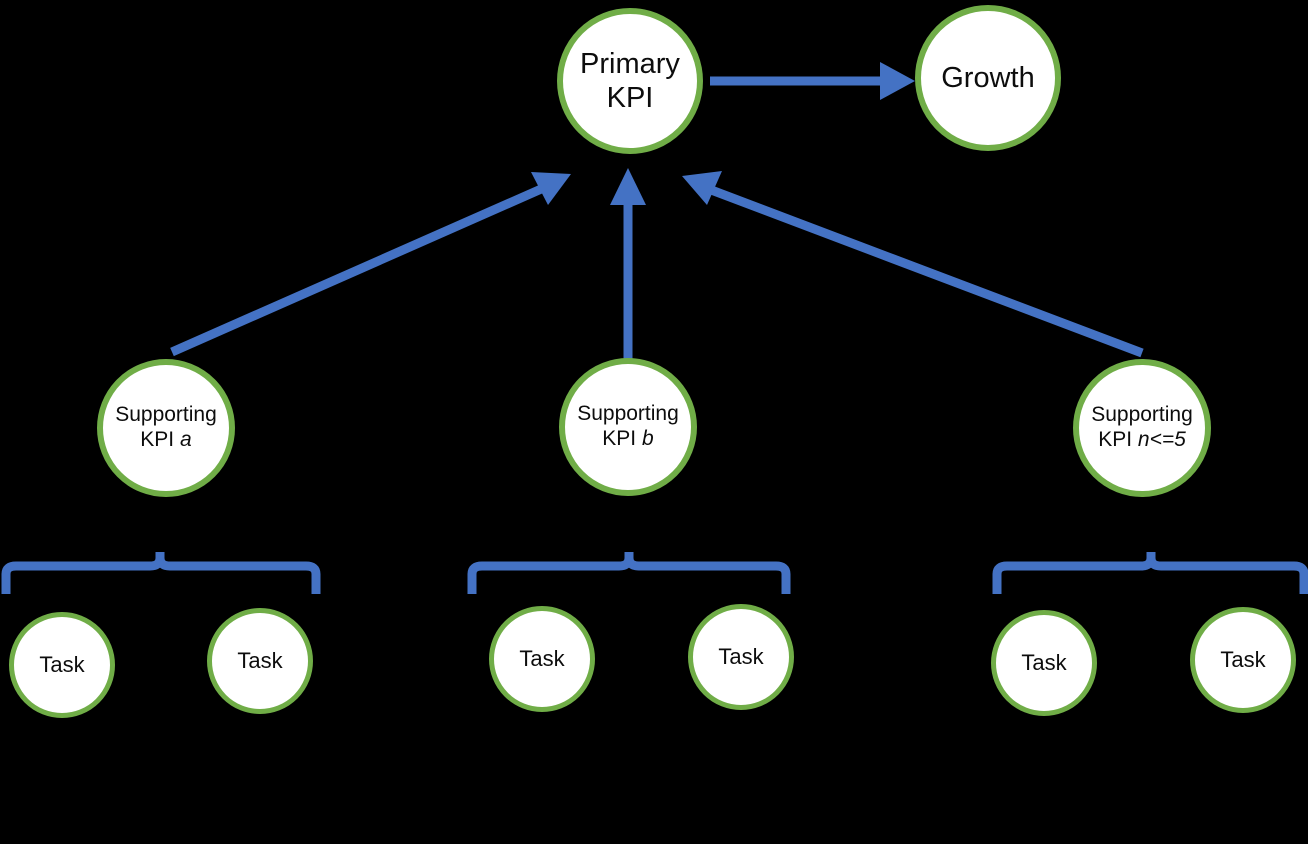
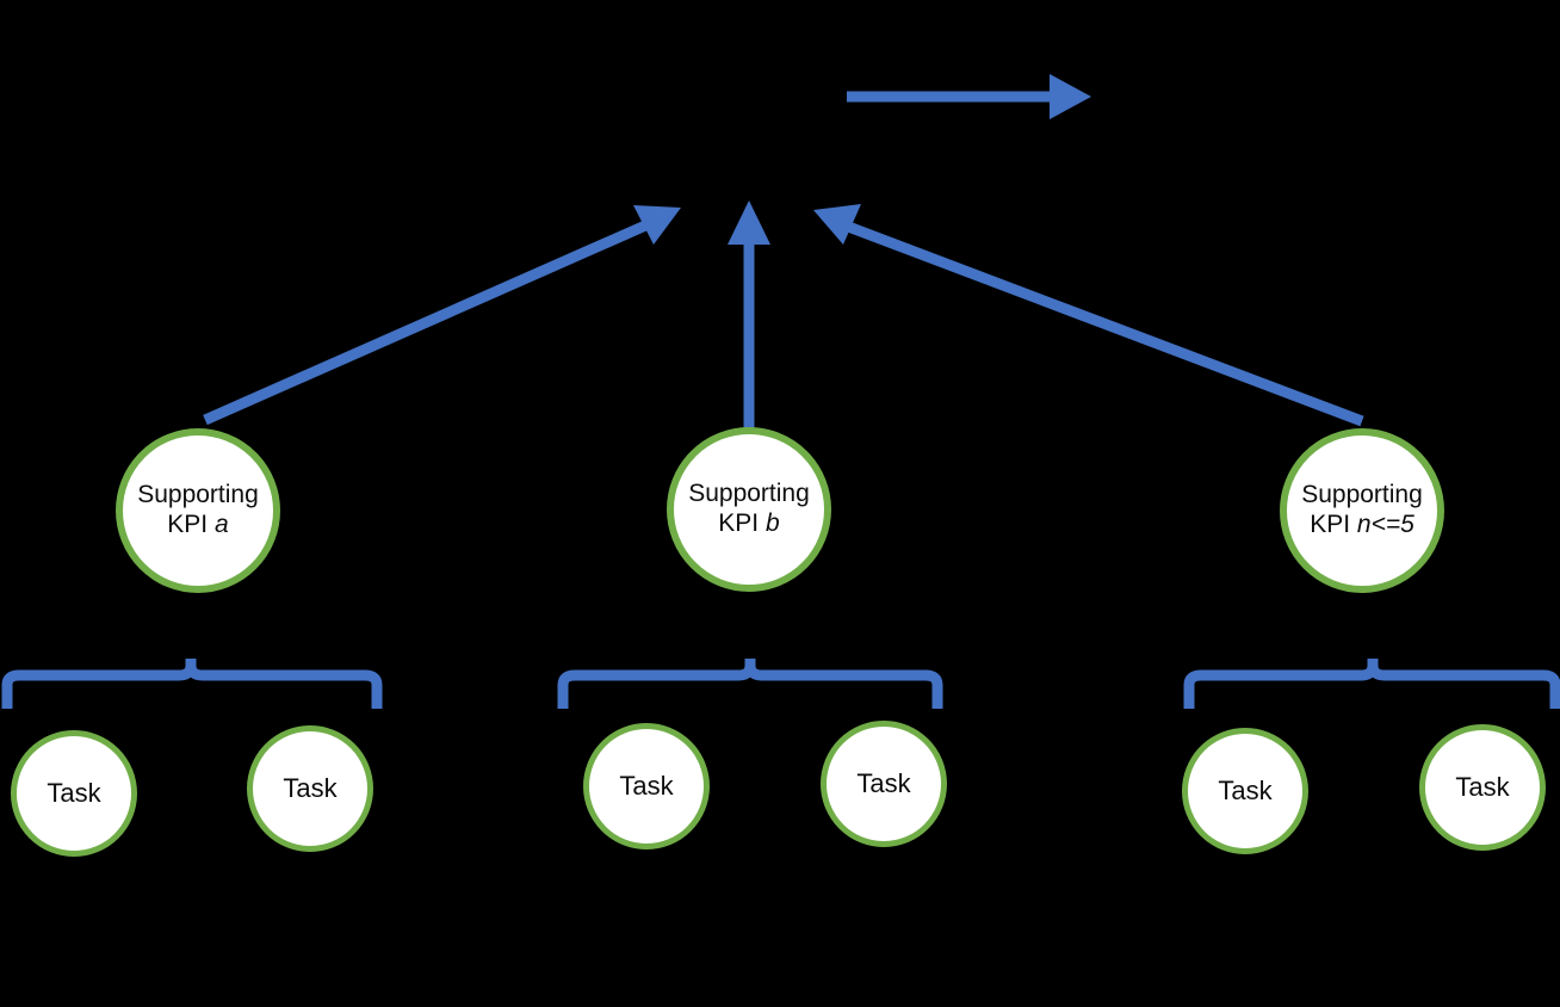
- Primary
- KPI
- Growth
  Supporting
  KPI a
  Supporting
  KPI b
  Supporting
  KPI n<=5
  Task
  Task
  Task
  Task
  Task
  Task
